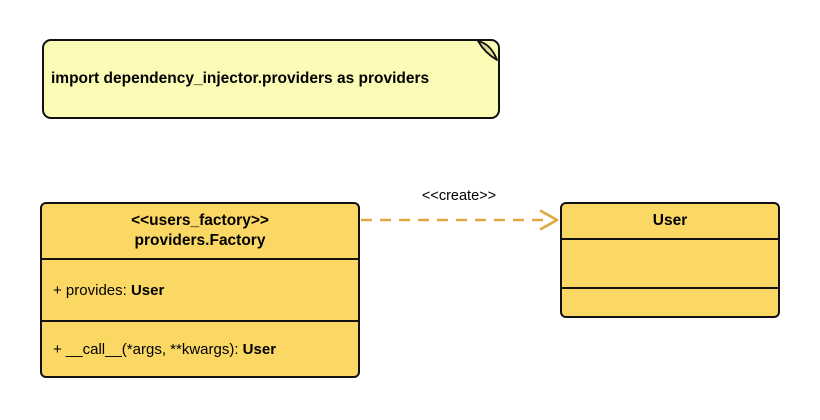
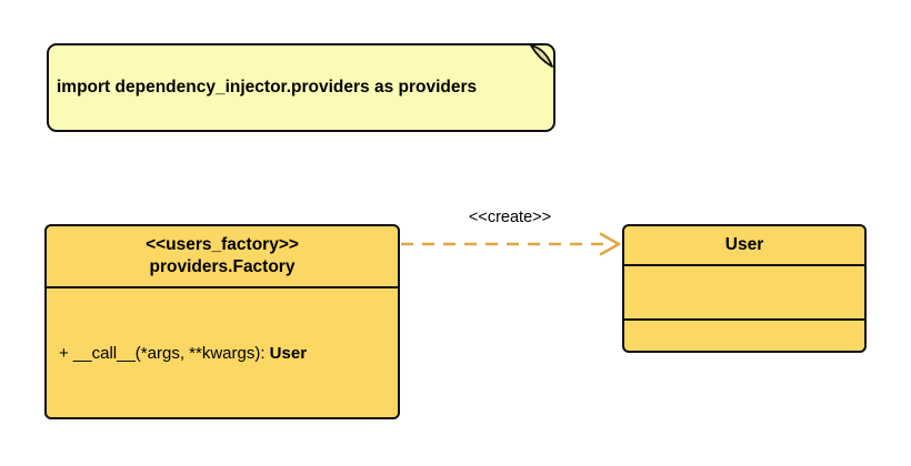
  import dependency_injector.providers as providers
  <<users_factory>>
  providers.Factory
- + provides: User
  + __call__(*args, **kwargs): User
  User
  <<create>>
